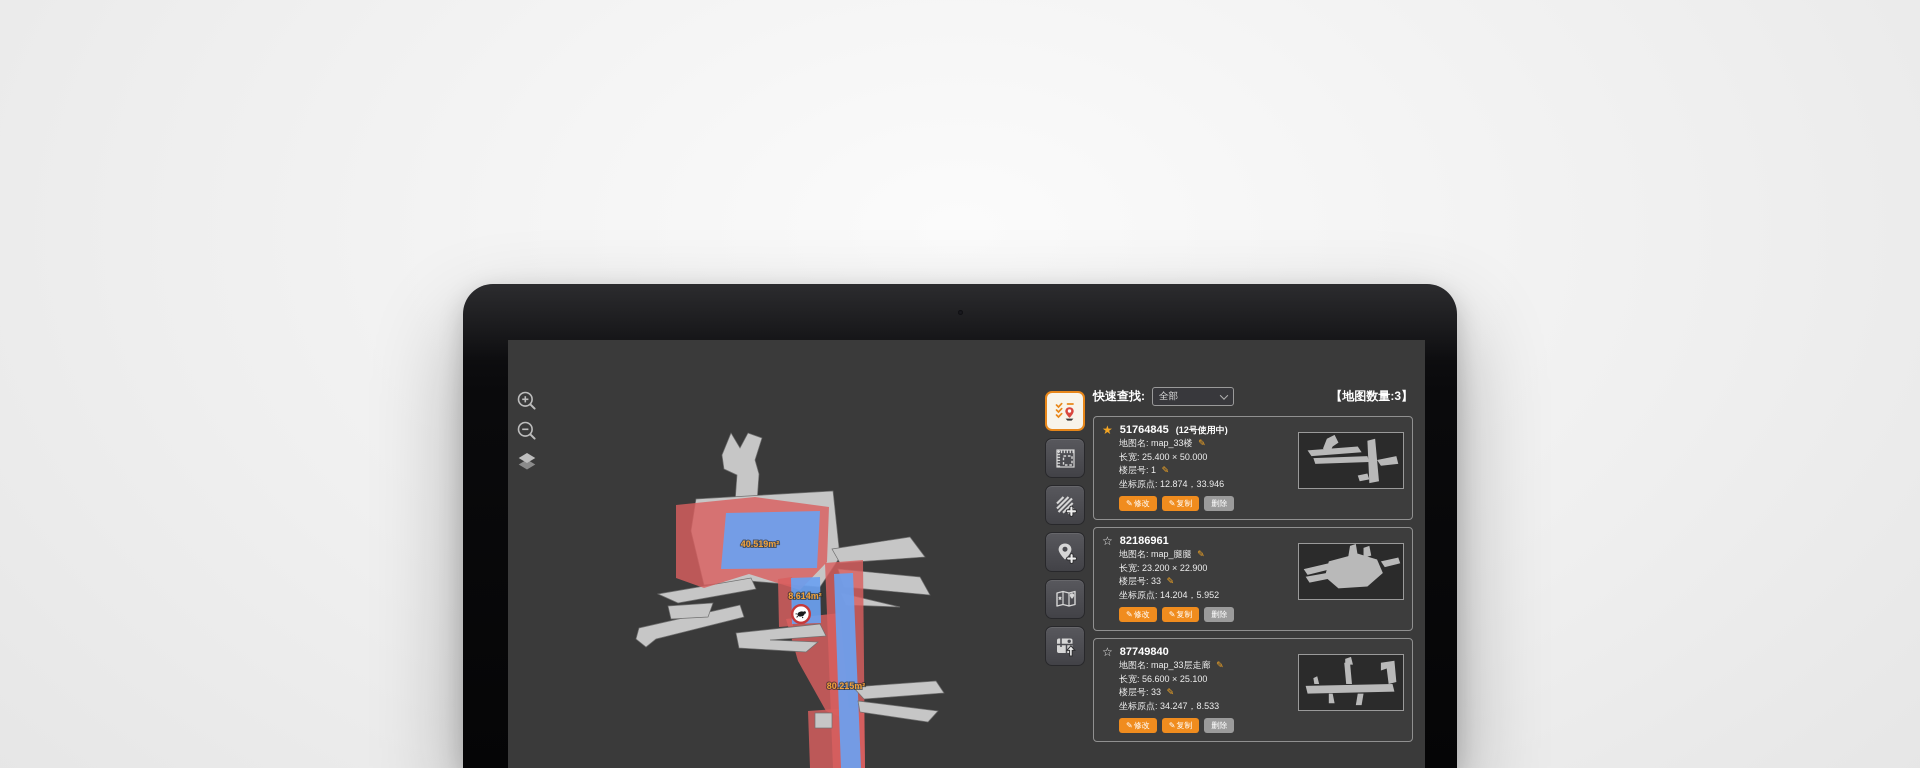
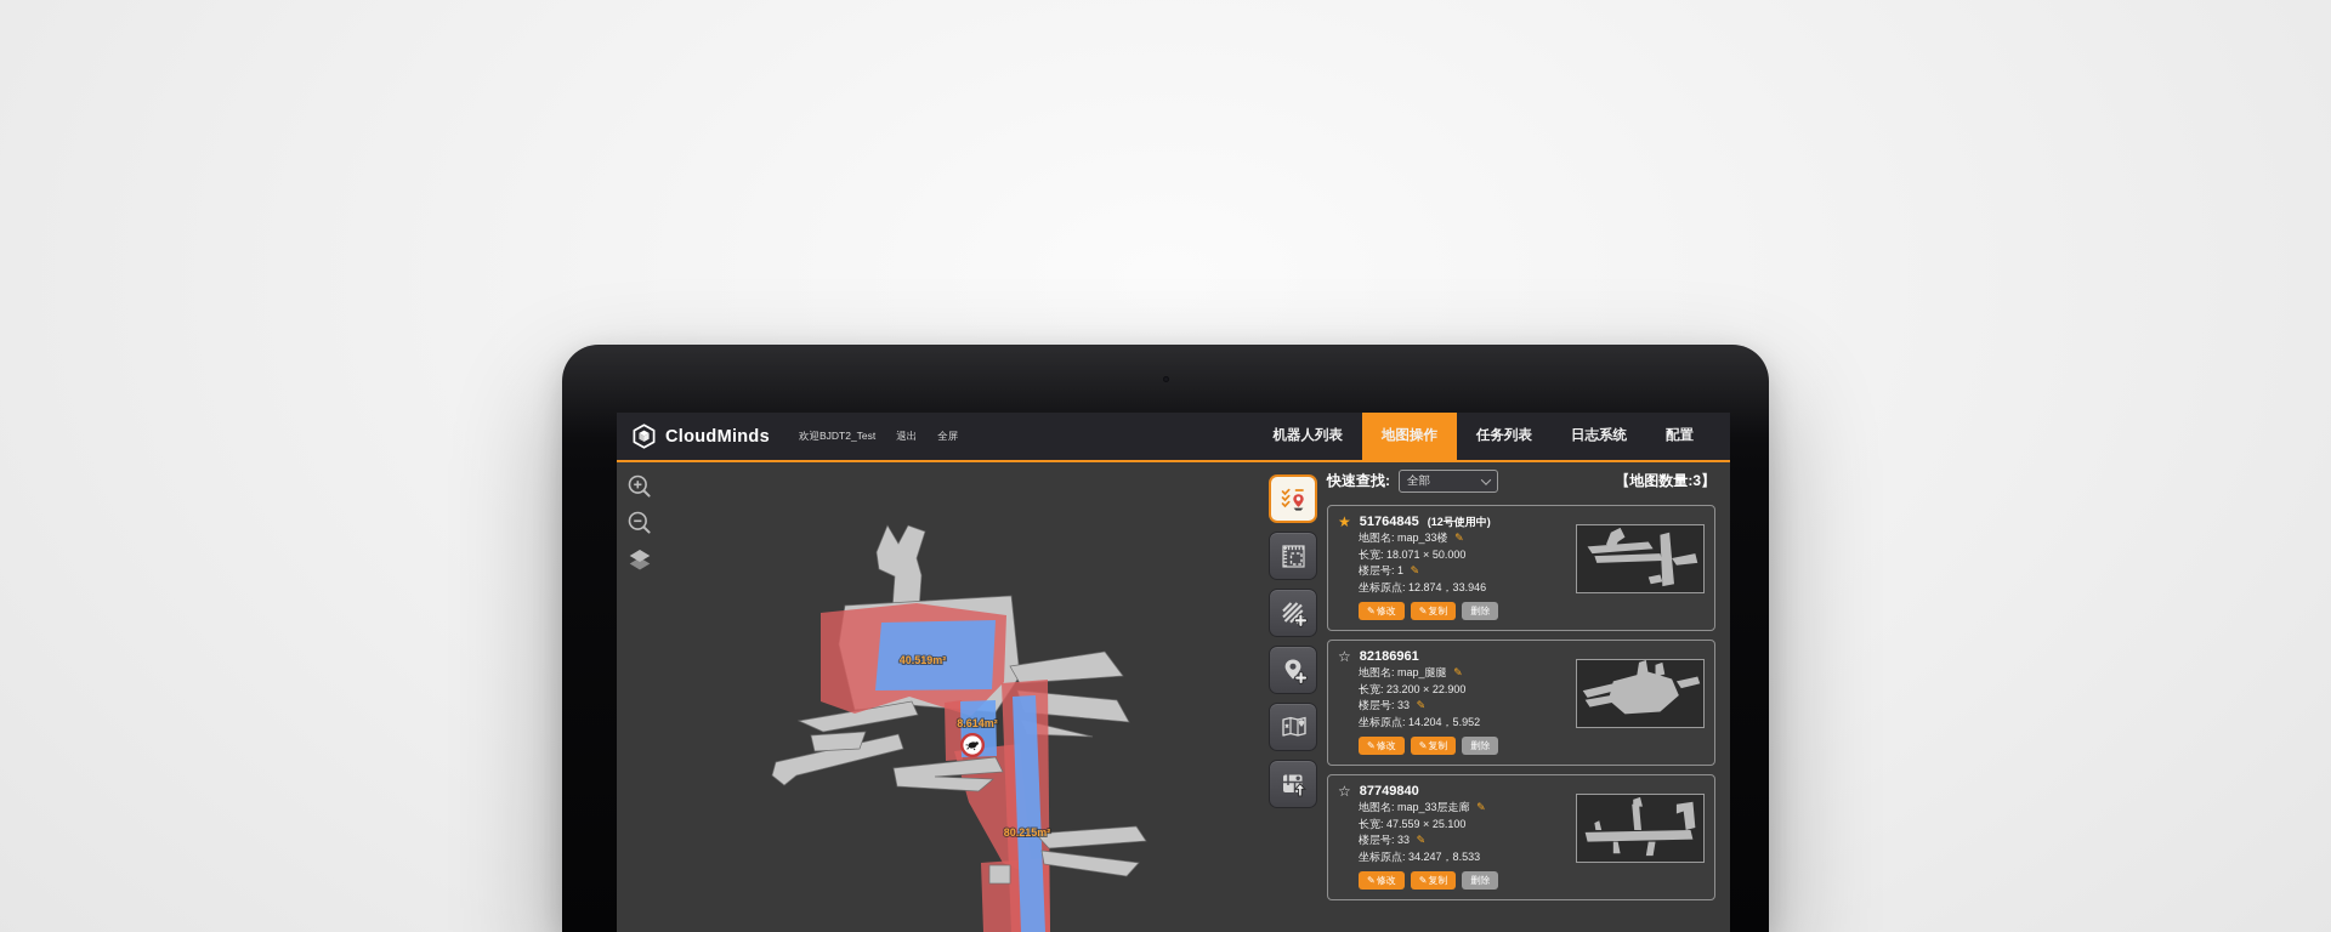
+ CloudMinds
+ 欢迎BJDT2_Test
+ 退出
+ 全屏
+ 机器人列表
+ 地图操作
+ 任务列表
+ 日志系统
+ 配置
  40.519m²
  8.614m²
  80.215m²
  快速查找:
  全部
  【地图数量:3】
  ★
  51764845
  (12号使用中)
  地图名: map_33楼 ✎
- 长宽: 25.400 × 50.000
+ 长宽: 18.071 × 50.000
  楼层号: 1 ✎
  坐标原点: 12.874，33.946
  ✎修改
  ✎复制
  删除
  ☆
  82186961
  地图名: map_腿腿 ✎
  长宽: 23.200 × 22.900
  楼层号: 33 ✎
  坐标原点: 14.204，5.952
  ✎修改
  ✎复制
  删除
  ☆
  87749840
  地图名: map_33层走廊 ✎
- 长宽: 56.600 × 25.100
+ 长宽: 47.559 × 25.100
  楼层号: 33 ✎
  坐标原点: 34.247，8.533
  ✎修改
  ✎复制
  删除
